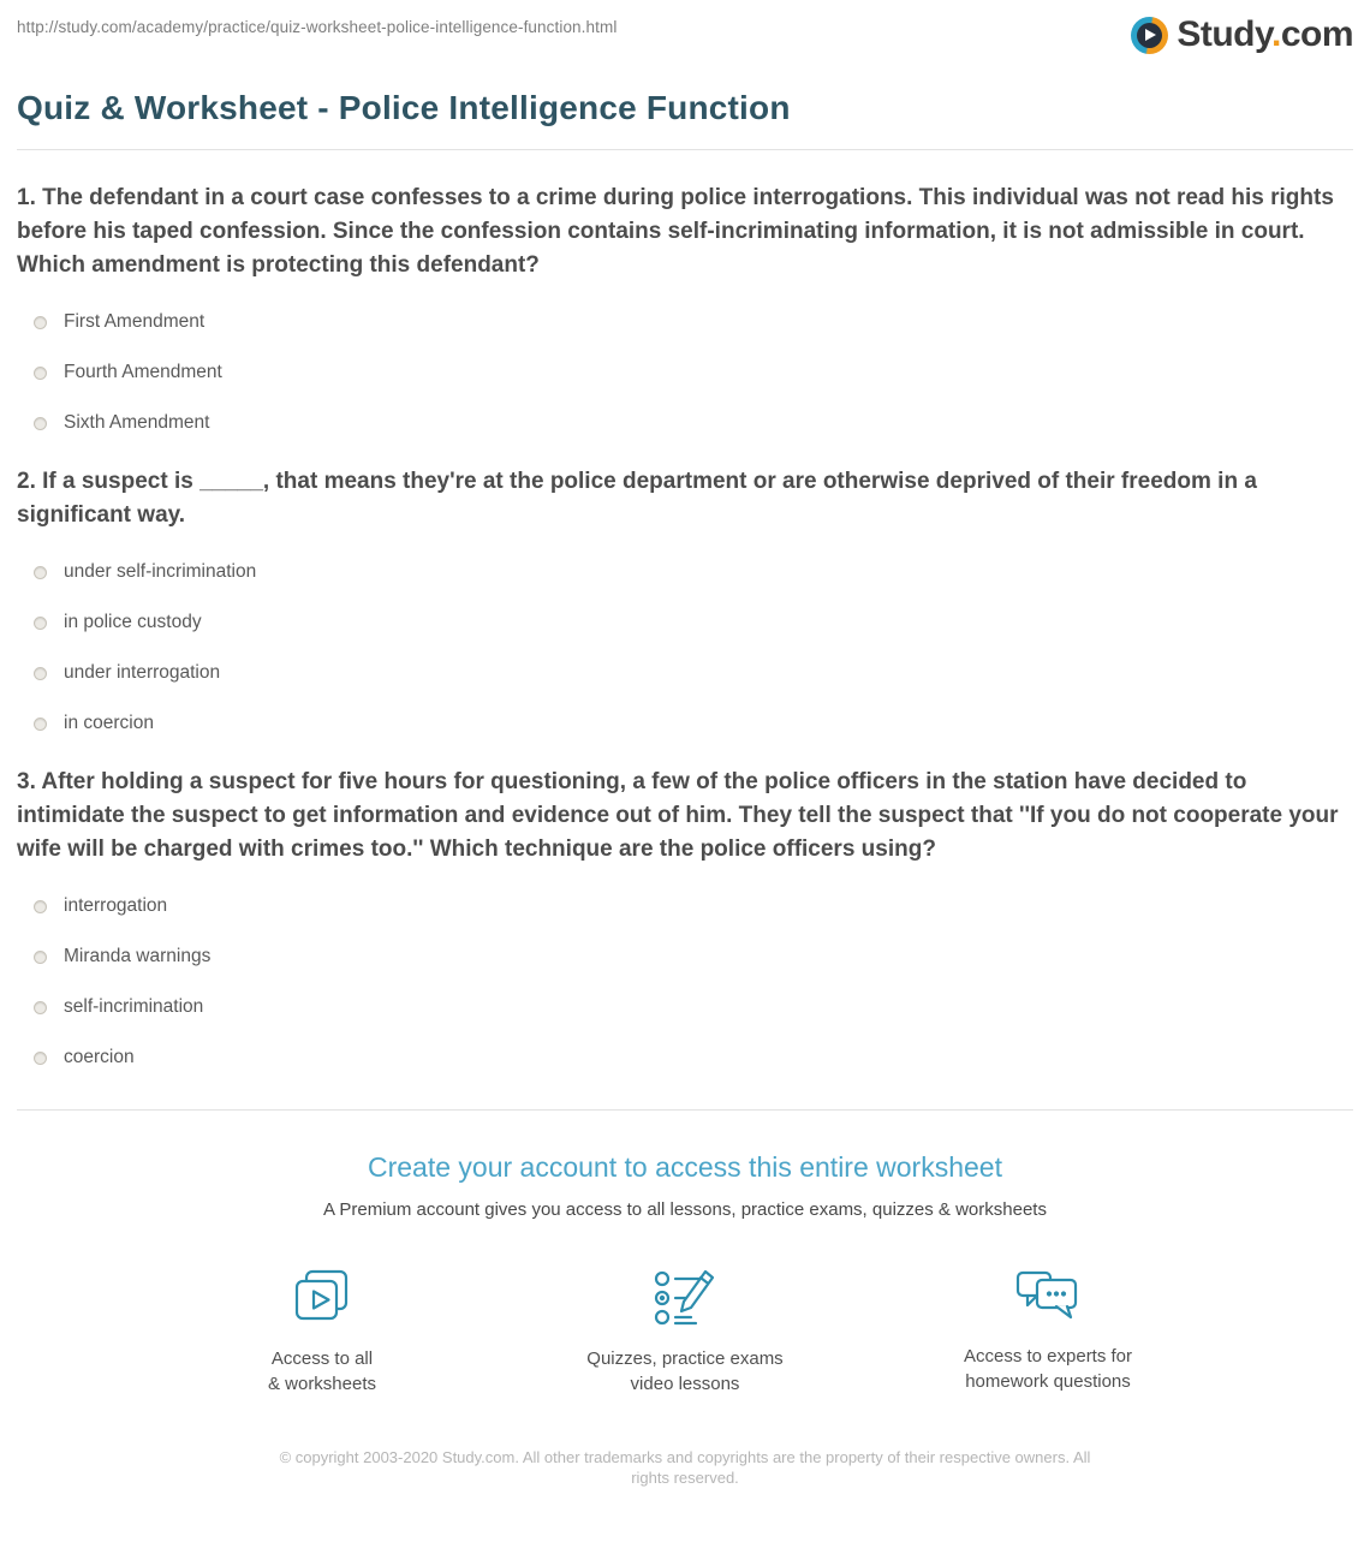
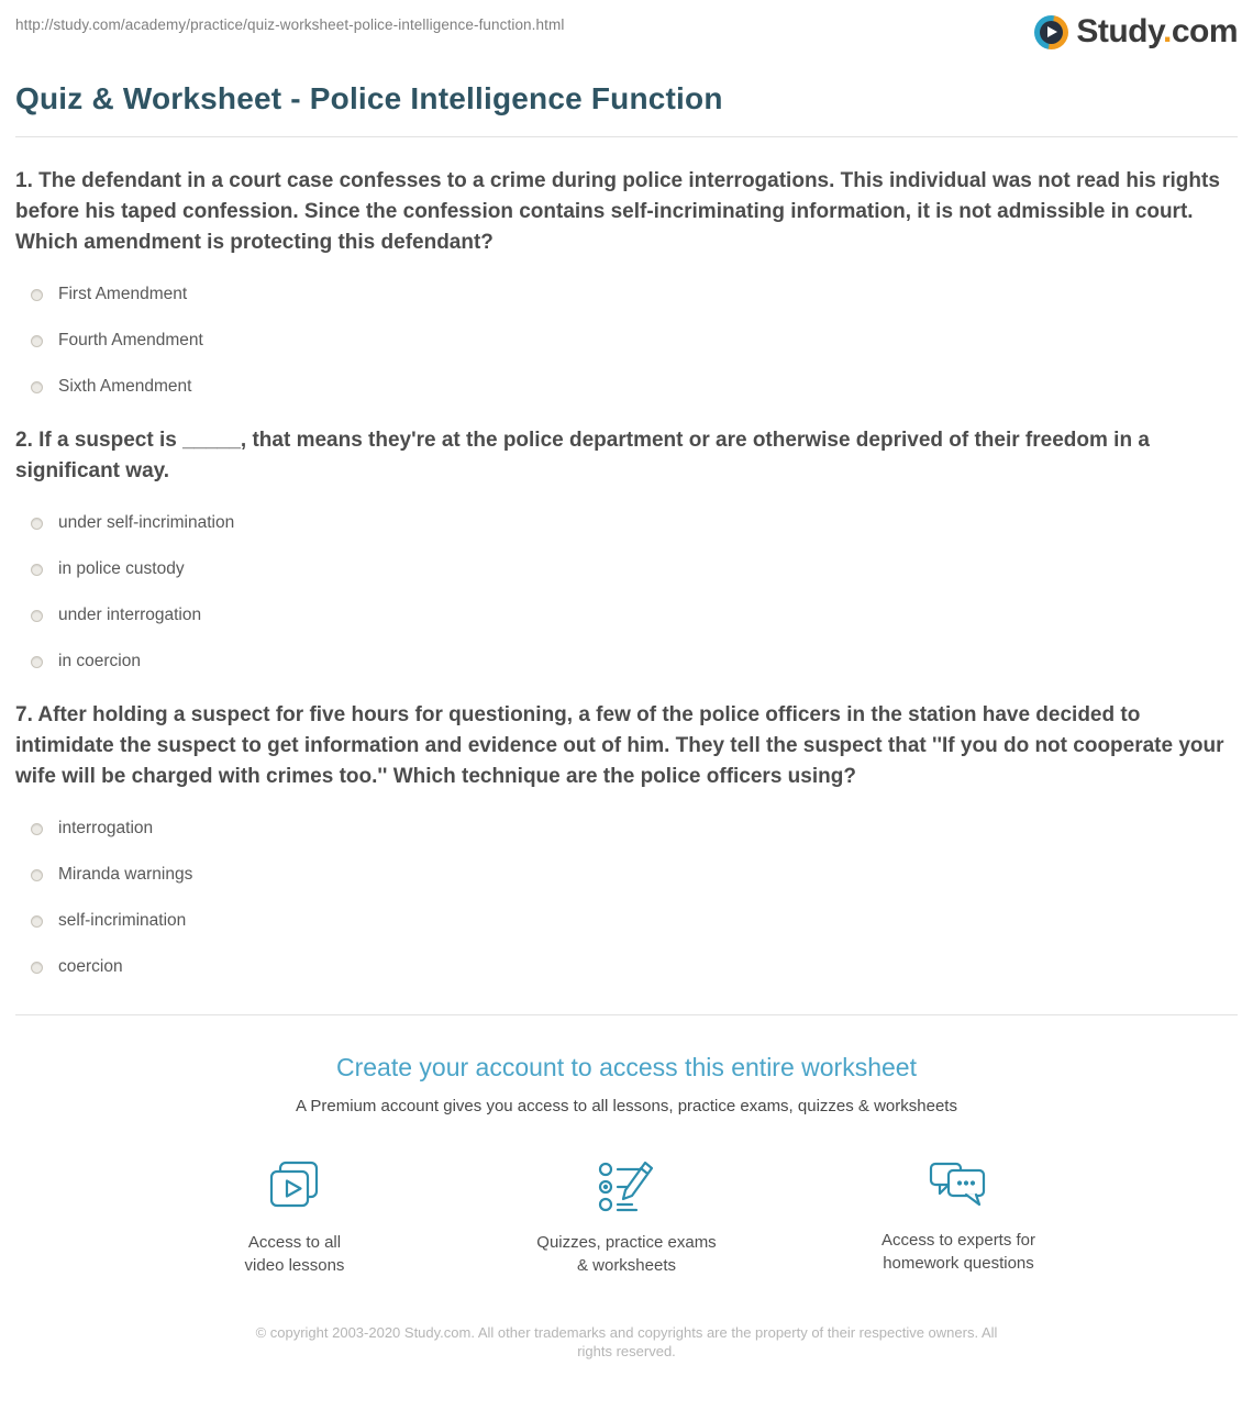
  http://study.com/academy/practice/quiz-worksheet-police-intelligence-function.html
  Study.com
  Quiz & Worksheet - Police Intelligence Function
  1. The defendant in a court case confesses to a crime during police interrogations. This individual was not read his rights before his taped confession. Since the confession contains self-incriminating information, it is not admissible in court. Which amendment is protecting this defendant?
  First Amendment
  Fourth Amendment
  Sixth Amendment
  2. If a suspect is _____, that means they're at the police department or are otherwise deprived of their freedom in a significant way.
  under self-incrimination
  in police custody
  under interrogation
  in coercion
- 3. After holding a suspect for five hours for questioning, a few of the police officers in the station have decided to intimidate the suspect to get information and evidence out of him. They tell the suspect that ''If you do not cooperate your wife will be charged with crimes too.'' Which technique are the police officers using?
+ 7. After holding a suspect for five hours for questioning, a few of the police officers in the station have decided to intimidate the suspect to get information and evidence out of him. They tell the suspect that ''If you do not cooperate your wife will be charged with crimes too.'' Which technique are the police officers using?
  interrogation
  Miranda warnings
  self-incrimination
  coercion
  Create your account to access this entire worksheet
  A Premium account gives you access to all lessons, practice exams, quizzes & worksheets
  Access to all
- & worksheets
+ video lessons
  Quizzes, practice exams
- video lessons
+ & worksheets
  Access to experts for
  homework questions
  © copyright 2003-2020 Study.com. All other trademarks and copyrights are the property of their respective owners. All rights reserved.
